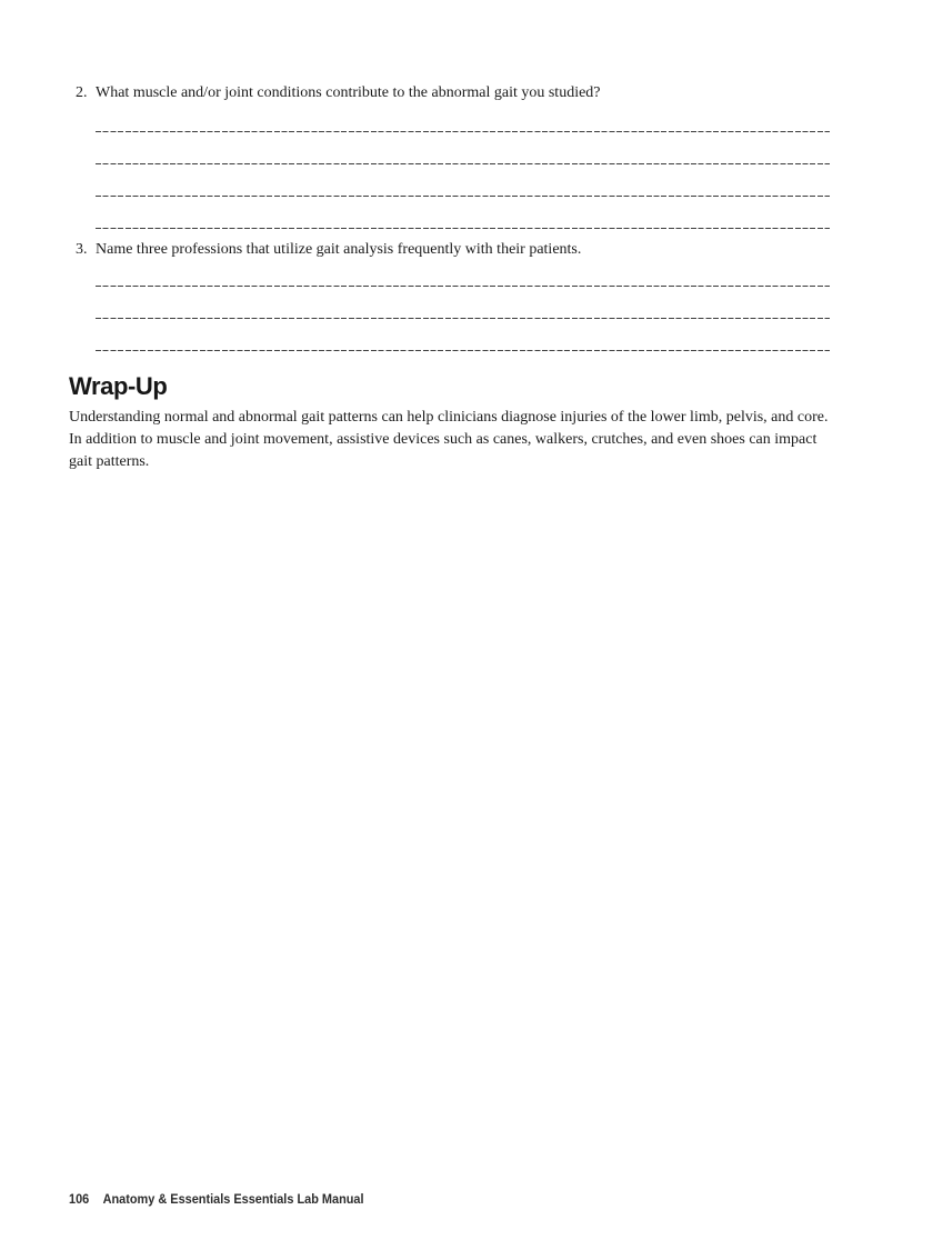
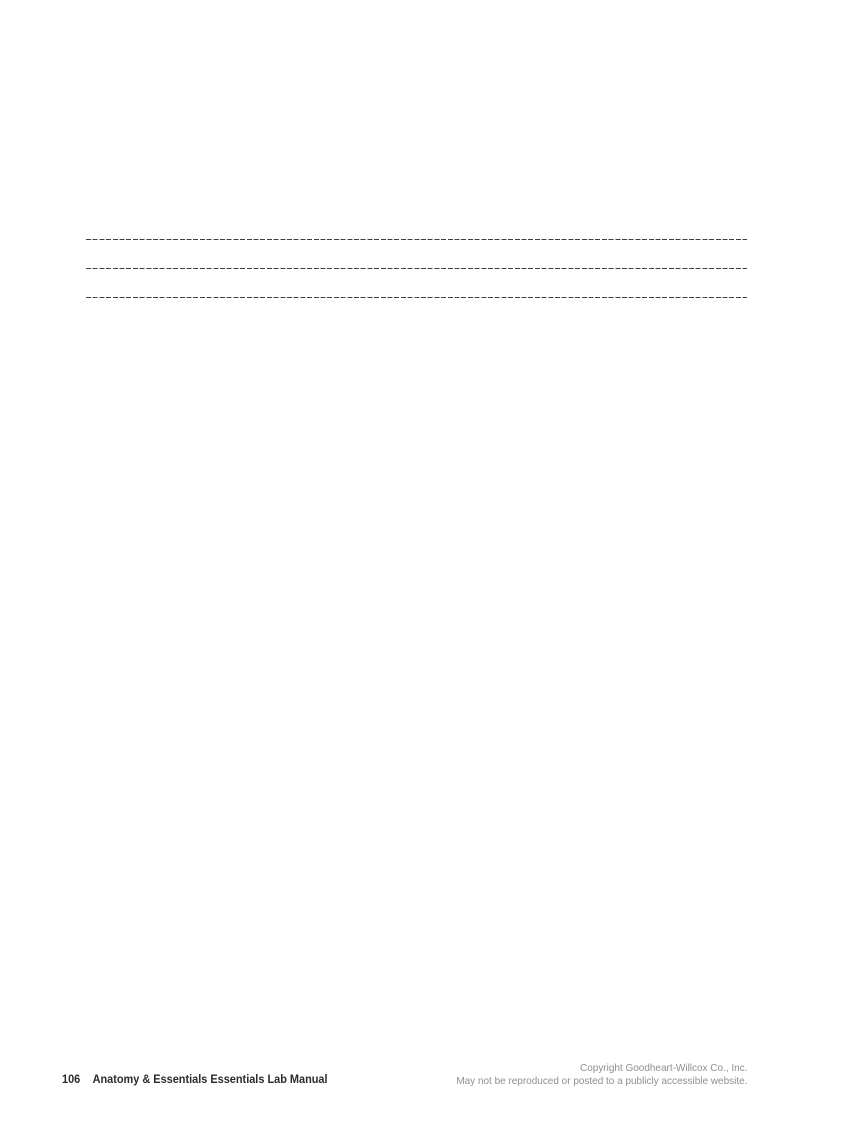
- 2.
- What muscle and/or joint conditions contribute to the abnormal gait you studied?
- 3.
- Name three professions that utilize gait analysis frequently with their patients.
- Wrap-Up
- Understanding normal and abnormal gait patterns can help clinicians diagnose injuries of the lower limb, pelvis, and core. In addition to muscle and joint movement, assistive devices such as canes, walkers, crutches, and even shoes can impact gait patterns.
  106
  Anatomy & Essentials Essentials Lab Manual
+ Copyright Goodheart-Willcox Co., Inc.
+ May not be reproduced or posted to a publicly accessible website.
